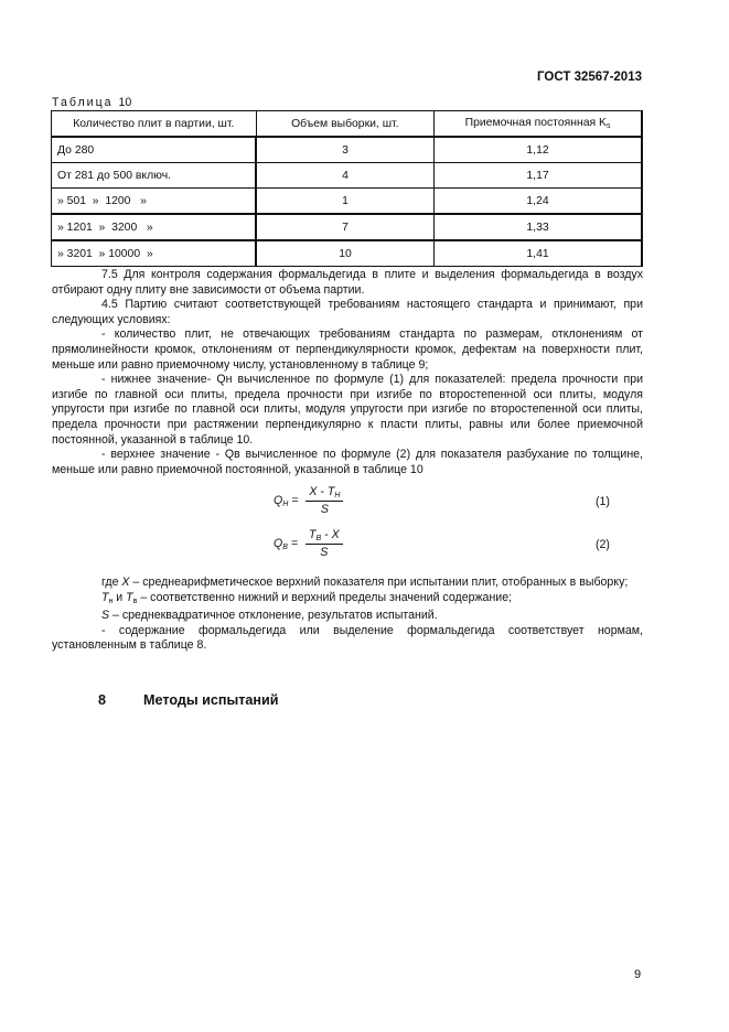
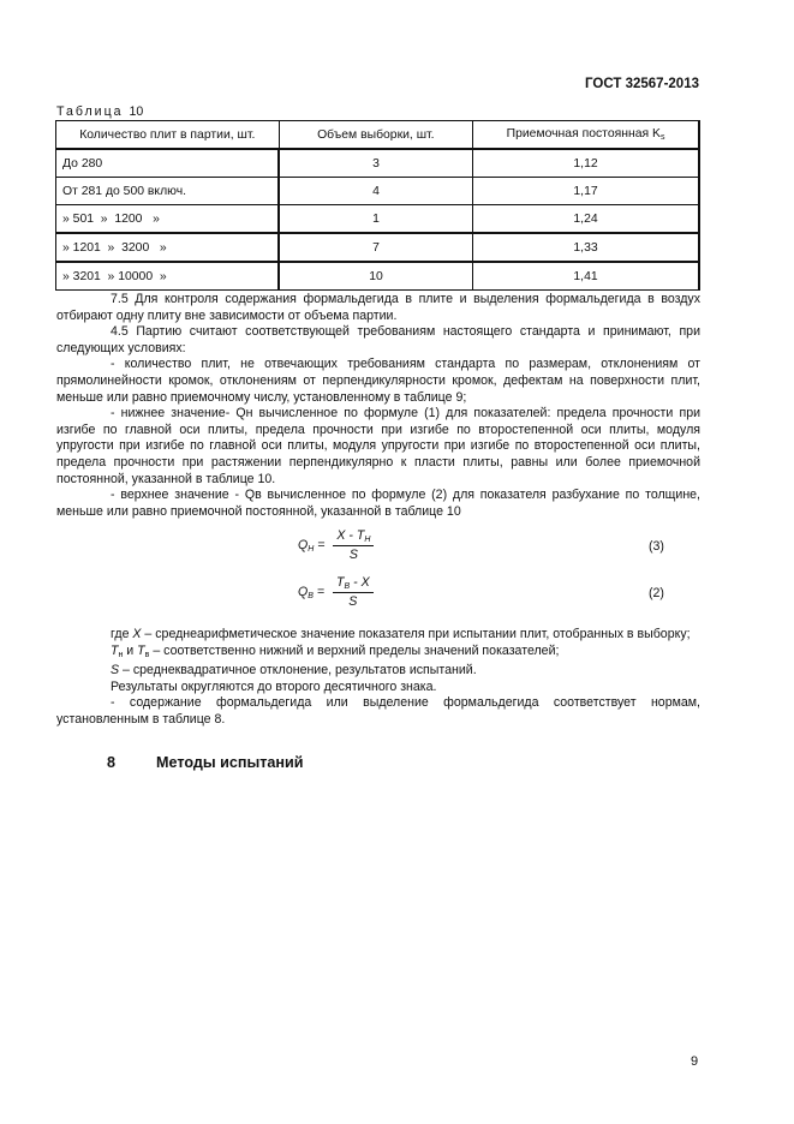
  ГОСТ 32567-2013
  Таблица 10
  Количество плит в партии, шт.	Объем выборки, шт.	Приемочная постоянная K
  До 280	3	1,12
  От 281 до 500 включ.	4	1,17
  » 501 » 1200 »	1	1,24
  » 1201 » 3200 »	7	1,33
  » 3201 » 10000 »	10	1,41
  7.5 Для контроля содержания формальдегида в плите и выделения формальдегида в воздух отбирают одну плиту вне зависимости от объема партии.
  4.5 Партию считают соответствующей требованиям настоящего стандарта и принимают, при следующих условиях:
  - количество плит, не отвечающих требованиям стандарта по размерам, отклонениям от прямолинейности кромок, отклонениям от перпендикулярности кромок, дефектам на поверхности плит, меньше или равно приемочному числу, установленному в таблице 9;
  - нижнее значение- Qн вычисленное по формуле (1) для показателей: предела прочности при изгибе по главной оси плиты, предела прочности при изгибе по второстепенной оси плиты, модуля упругости при изгибе по главной оси плиты, модуля упругости при изгибе по второстепенной оси плиты, предела прочности при растяжении перпендикулярно к пласти плиты, равны или более приемочной постоянной, указанной в таблице 10.
  - верхнее значение - Qв вычисленное по формуле (2) для показателя разбухание по толщине, меньше или равно приемочной постоянной, указанной в таблице 10
  X - T
  S
- (1)
+ (3)
  T - X
  S
  (2)
- где X – среднеарифметическое верхний показателя при испытании плит, отобранных в выборку;
+ где X – среднеарифметическое значение показателя при испытании плит, отобранных в выборку;
- T и T – соответственно нижний и верхний пределы значений содержание;
+ T и T – соответственно нижний и верхний пределы значений показателей;
  S – среднеквадратичное отклонение, результатов испытаний.
+ Результаты округляются до второго десятичного знака.
  - содержание формальдегида или выделение формальдегида соответствует нормам, установленным в таблице 8.
  8 Методы испытаний
  9
